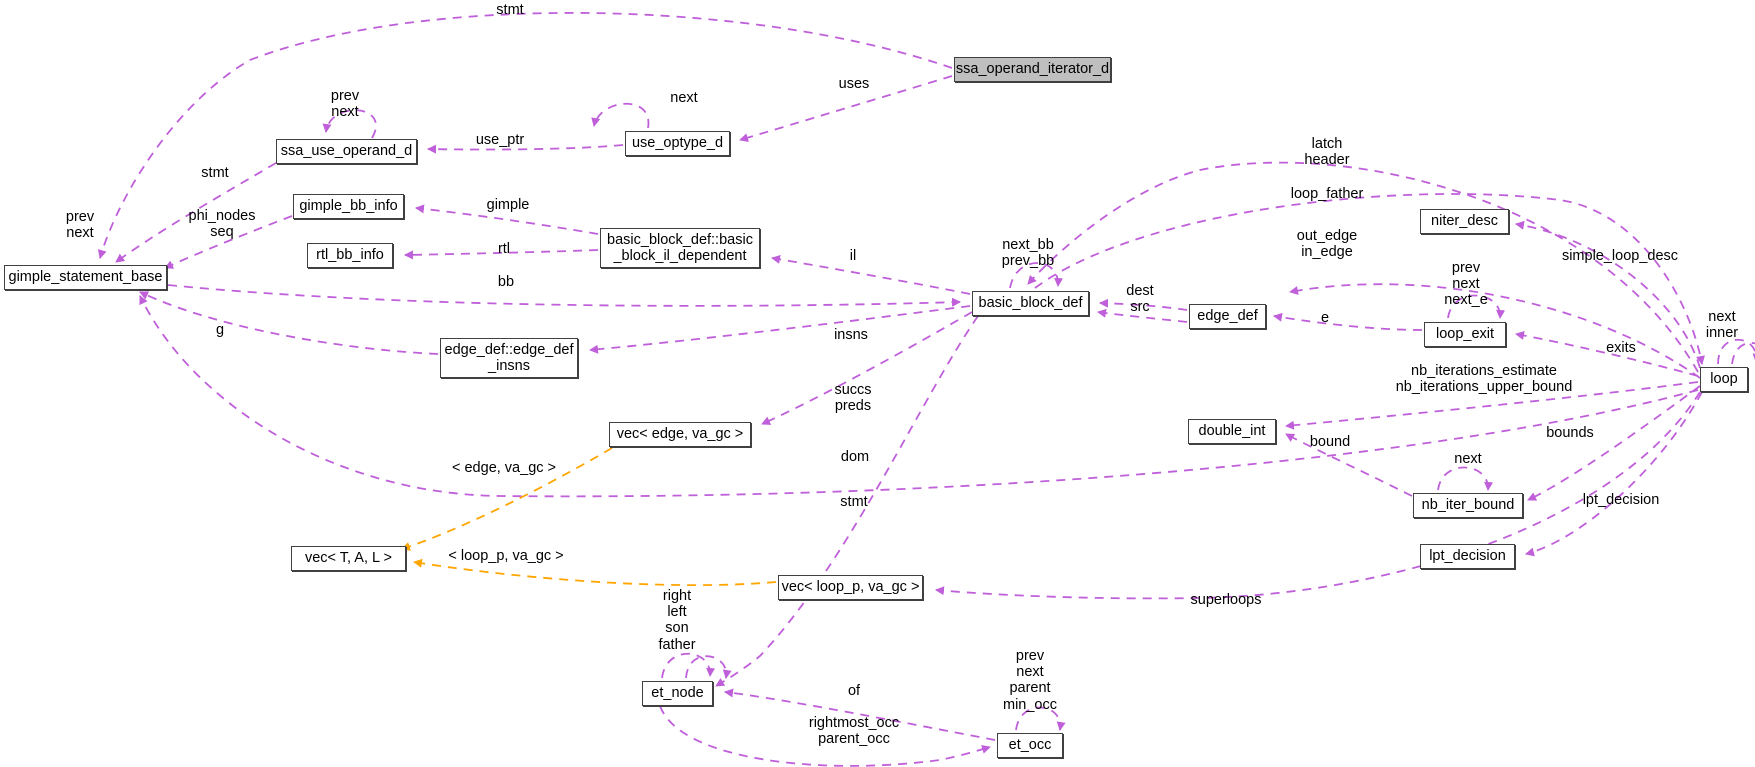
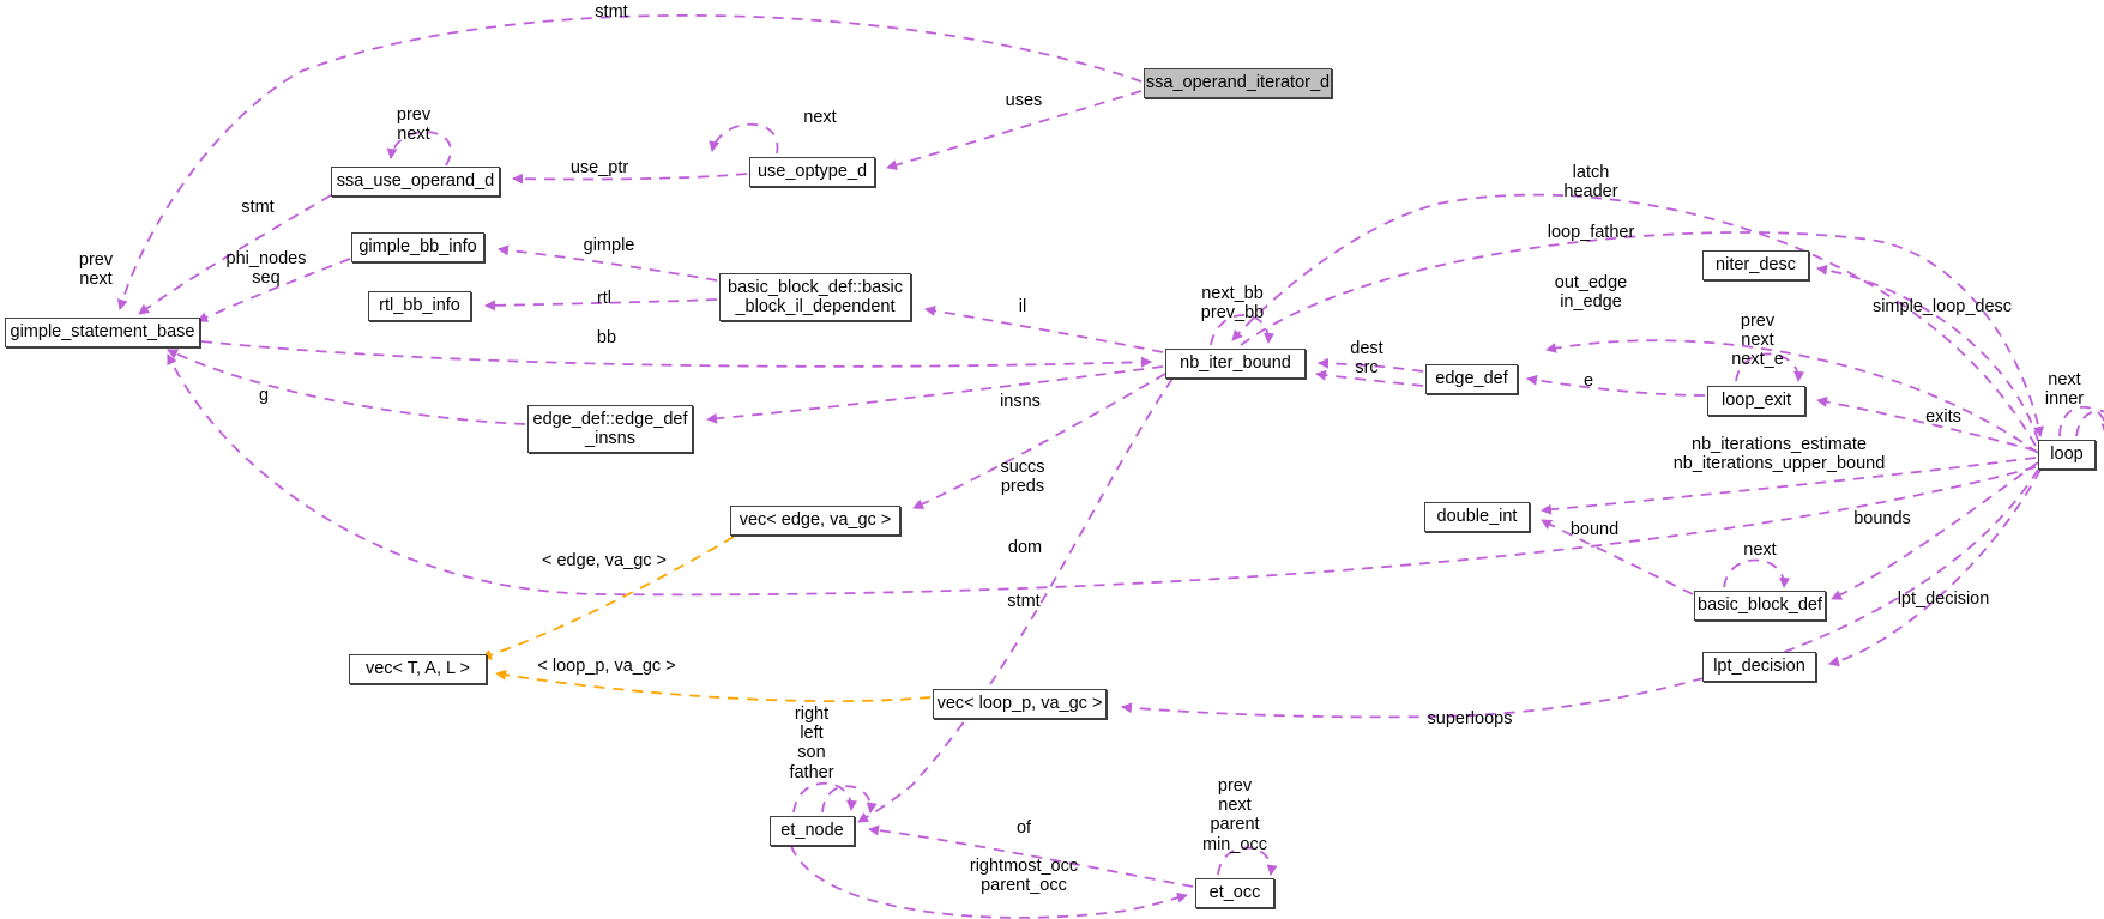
  gimple_statement_base
  ssa_use_operand_d
  gimple_bb_info
  rtl_bb_info
  use_optype_d
  basic_block_def::basic
  _block_il_dependent
  ssa_operand_iterator_d
- basic_block_def
+ nb_iter_bound
  edge_def
  edge_def::edge_def
  _insns
  vec< edge, va_gc >
  vec< T, A, L >
  vec< loop_p, va_gc >
  et_node
  et_occ
  niter_desc
  loop_exit
  double_int
- nb_iter_bound
+ basic_block_def
  lpt_decision
  loop
  stmt
  uses
  prev
  next
  next
  use_ptr
  latch
  header
  stmt
  loop_father
  gimple
  phi_nodes
  seq
  out_edge
  in_edge
  rtl
  il
  next_bb
  prev_bb
  simple_loop_desc
  bb
  dest
  src
  prev
  next
  next_e
  e
  prev
  next
  next
  inner
  g
  insns
  exits
  nb_iterations_estimate
  nb_iterations_upper_bound
  succs
  preds
  bounds
  bound
  next
  dom
  stmt
  lpt_decision
  < edge, va_gc >
  < loop_p, va_gc >
  superloops
  right
  left
  son
  father
  prev
  next
  parent
  min_occ
  of
  rightmost_occ
  parent_occ
